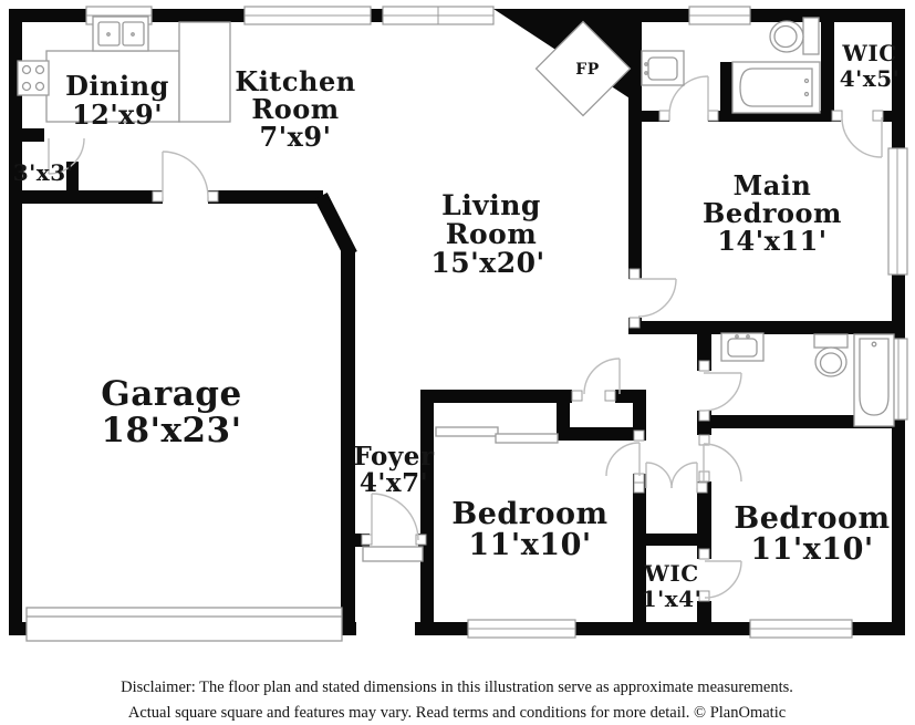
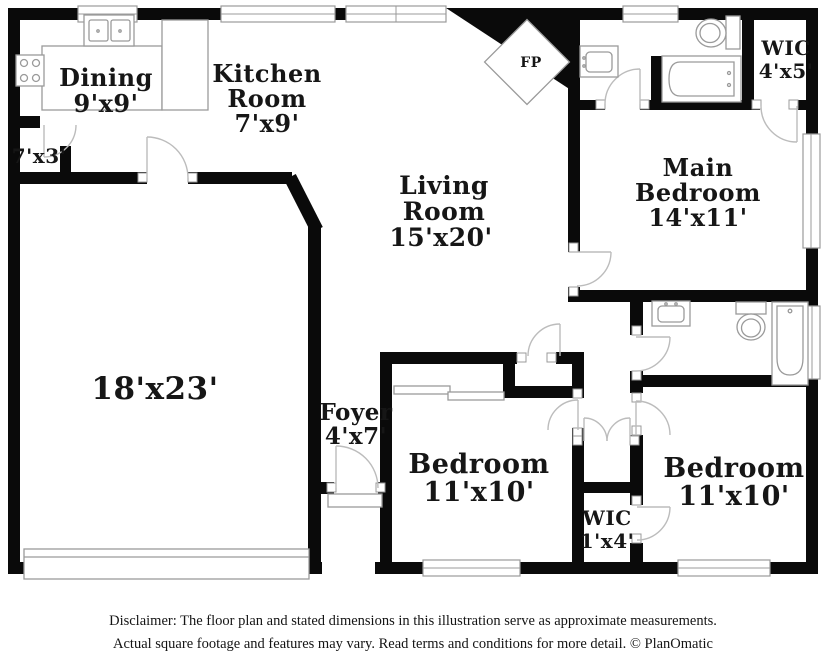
  Dining
- 12'x9'
+ 9'x9'
  Kitchen
  Room
  7'x9'
- 3'x3'
+ 7'x3'
  Living
  Room
  15'x20'
  FP
  WIC
  4'x5'
  Main
  Bedroom
  14'x11'
- Garage
  18'x23'
  Foyer
  4'x7'
  Bedroom
  11'x10'
  Bedroom
  11'x10'
  WIC
  1'x4'
  Disclaimer: The floor plan and stated dimensions in this illustration serve as approximate measurements.
- Actual square square and features may vary. Read terms and conditions for more detail. © PlanOmatic
+ Actual square footage and features may vary. Read terms and conditions for more detail. © PlanOmatic
